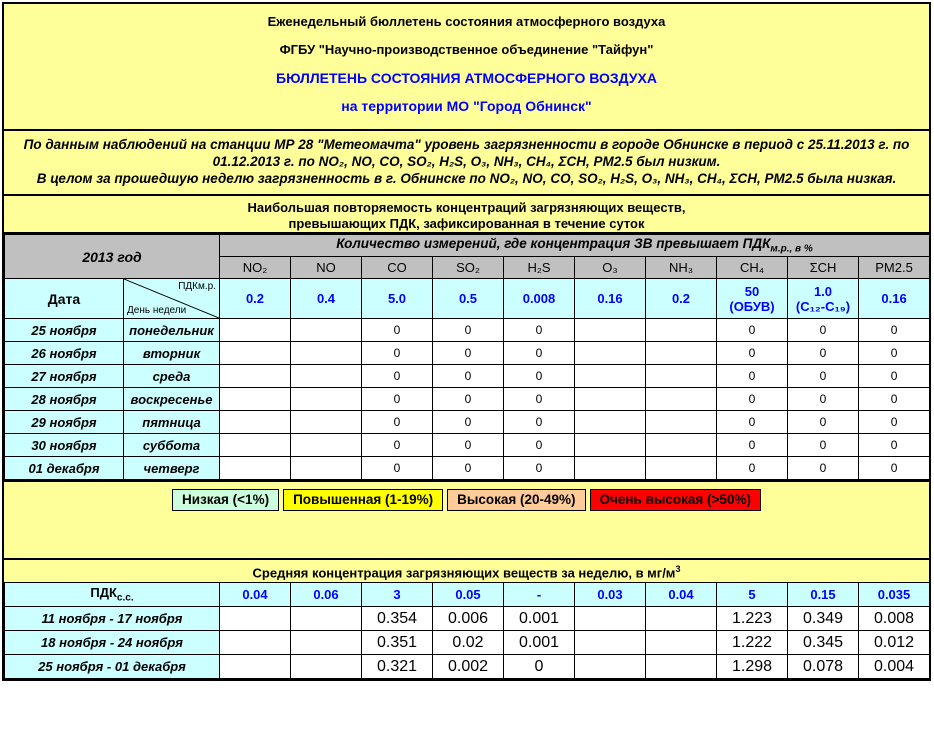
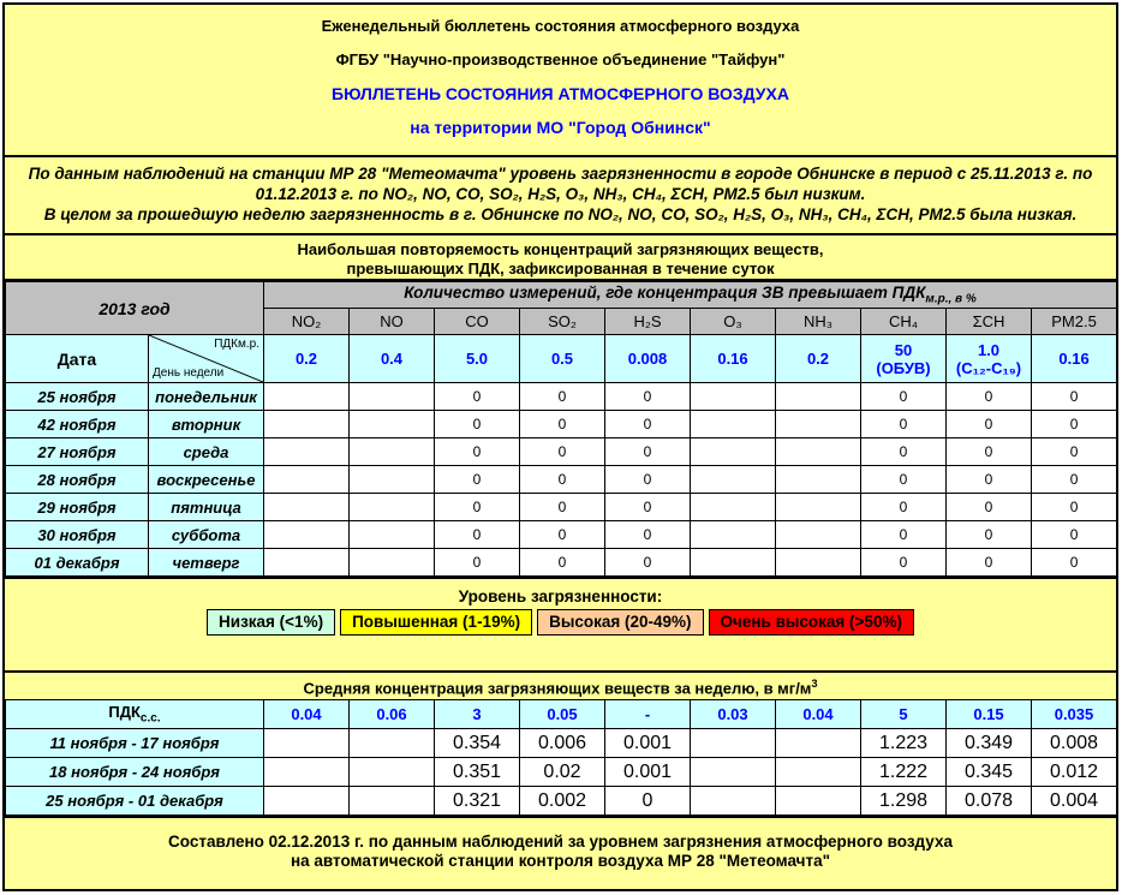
  Еженедельный бюллетень состояния атмосферного воздуха
  ФГБУ "Научно-производственное объединение "Тайфун"
  БЮЛЛЕТЕНЬ СОСТОЯНИЯ АТМОСФЕРНОГО ВОЗДУХА
  на территории МО "Город Обнинск"
  По данным наблюдений на станции МР 28 "Метеомачта" уровень загрязненности в городе Обнинске в период с 25.11.2013 г. по
  01.12.2013 г. по NO₂, NO, CO, SO₂, H₂S, O₃, NH₃, CH₄, ΣCH, PM2.5 был низким.
  В целом за прошедшую неделю загрязненность в г. Обнинске по NO₂, NO, CO, SO₂, H₂S, O₃, NH₃, CH₄, ΣCH, PM2.5 была низкая.
  Наибольшая повторяемость концентраций загрязняющих веществ,
  превышающих ПДК, зафиксированная в течение суток
  2013 год	Количество измерений, где концентрация ЗВ превышает ПДКм.р., в %
  NO₂	NO	CO	SO₂	H₂S	O₃	NH₃	CH₄	ΣCH	PM2.5
  Дата	ПДКм.р. День недели	0.2	0.4	5.0	0.5	0.008	0.16	0.2	50 (ОБУВ)	1.0 (C₁₂-C₁₉)	0.16
  25 ноября	понедельник			0	0	0			0	0	0
- 26 ноября	вторник			0	0	0			0	0	0
+ 42 ноября	вторник			0	0	0			0	0	0
  27 ноября	среда			0	0	0			0	0	0
  28 ноября	воскресенье			0	0	0			0	0	0
  29 ноября	пятница			0	0	0			0	0	0
  30 ноября	суббота			0	0	0			0	0	0
  01 декабря	четверг			0	0	0			0	0	0
+ Уровень загрязненности:
  Низкая (<1%) Повышенная (1-19%) Высокая (20-49%) Очень высокая (>50%)
  Средняя концентрация загрязняющих веществ за неделю, в мг/м3
  ПДКс.с.	0.04	0.06	3	0.05	-	0.03	0.04	5	0.15	0.035
  11 ноября - 17 ноября			0.354	0.006	0.001			1.223	0.349	0.008
  18 ноября - 24 ноября			0.351	0.02	0.001			1.222	0.345	0.012
  25 ноября - 01 декабря			0.321	0.002	0			1.298	0.078	0.004
+ Составлено 02.12.2013 г. по данным наблюдений за уровнем загрязнения атмосферного воздуха
+ на автоматической станции контроля воздуха МР 28 "Метеомачта"
